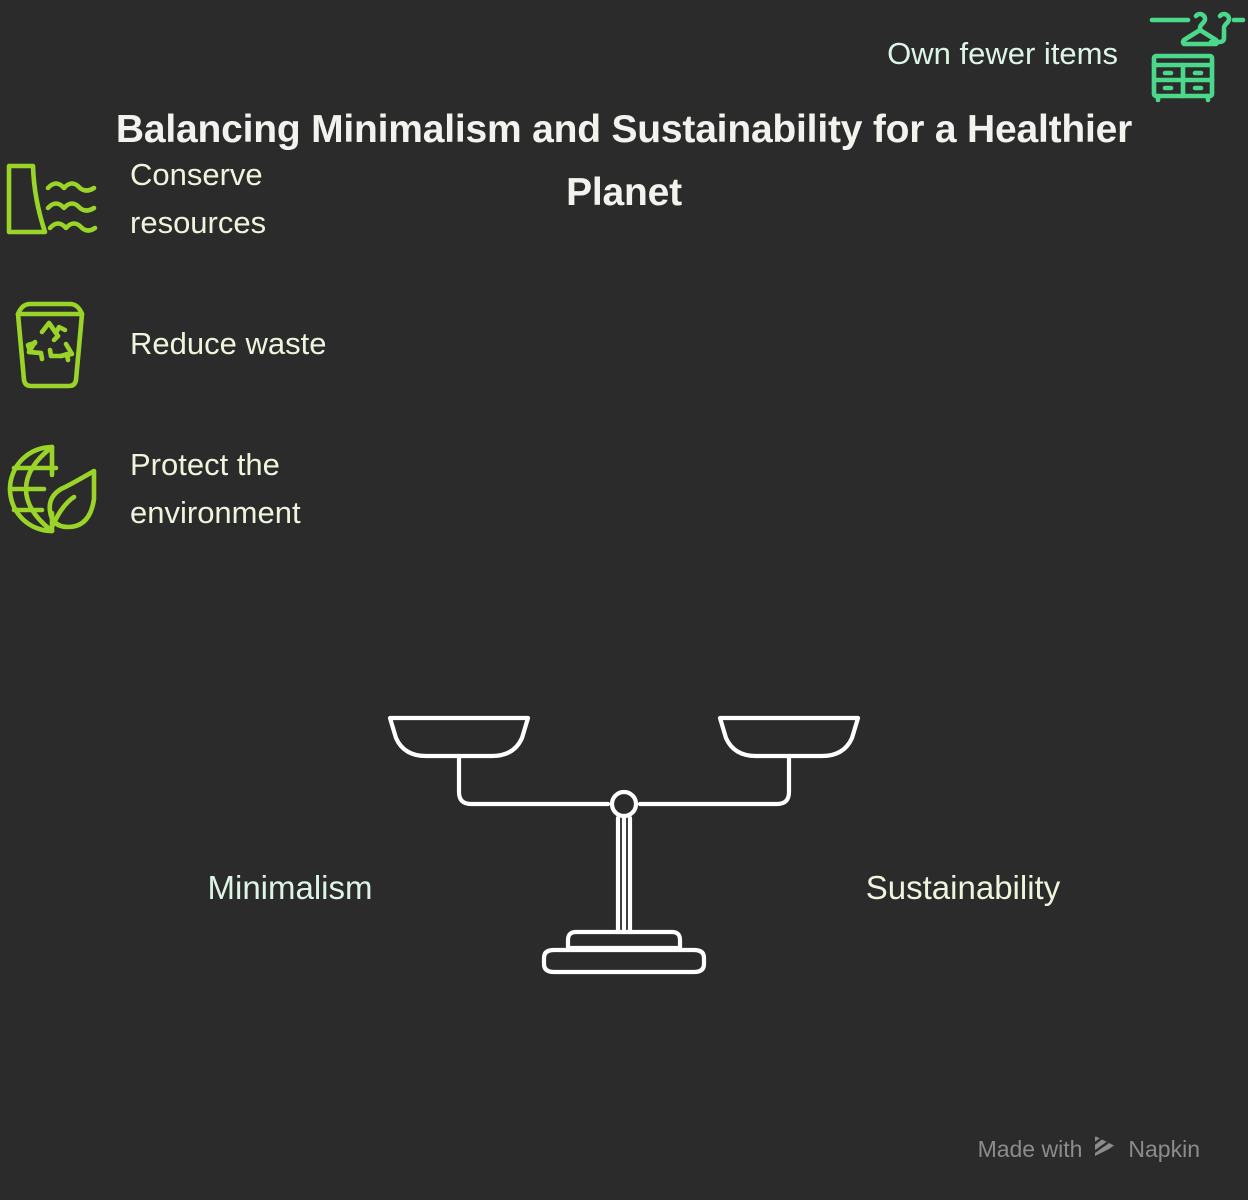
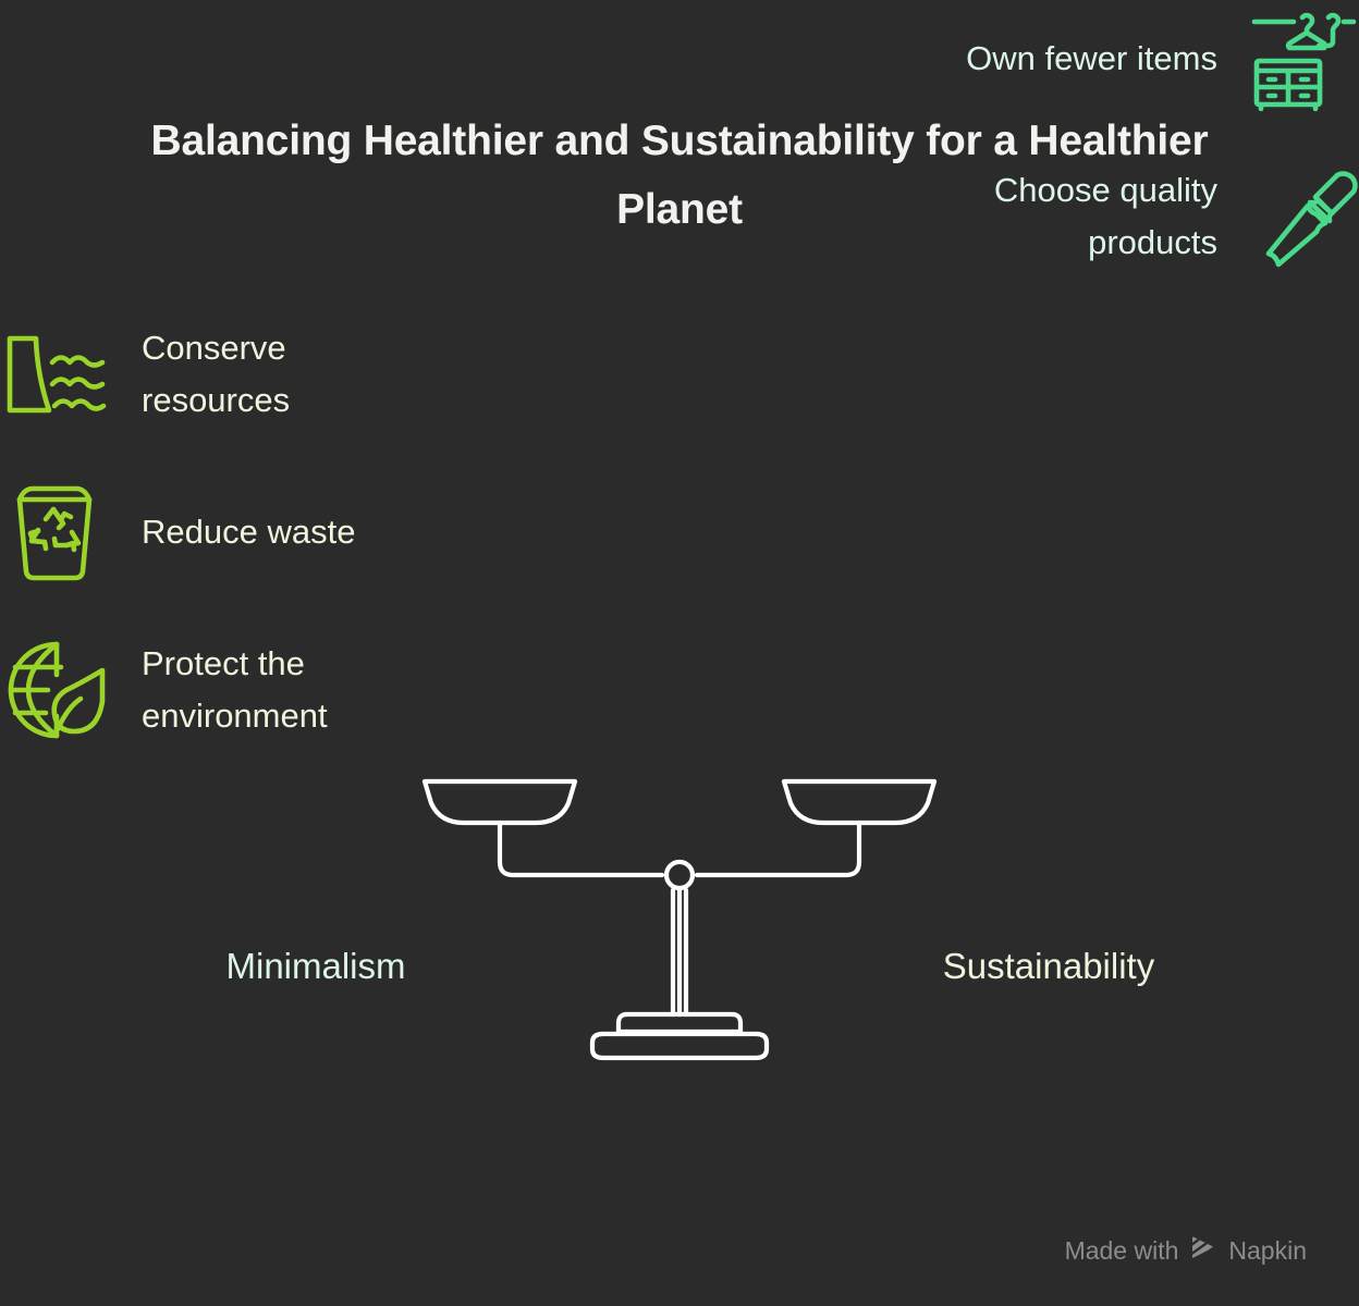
- Balancing Minimalism and Sustainability for a Healthier Planet
+ Balancing Healthier and Sustainability for a Healthier Planet
  Own fewer items
+ Choose quality
+ products
  Conserve
  resources
  Reduce waste
  Protect the
  environment
  Minimalism
  Sustainability
  Made with
  Napkin
